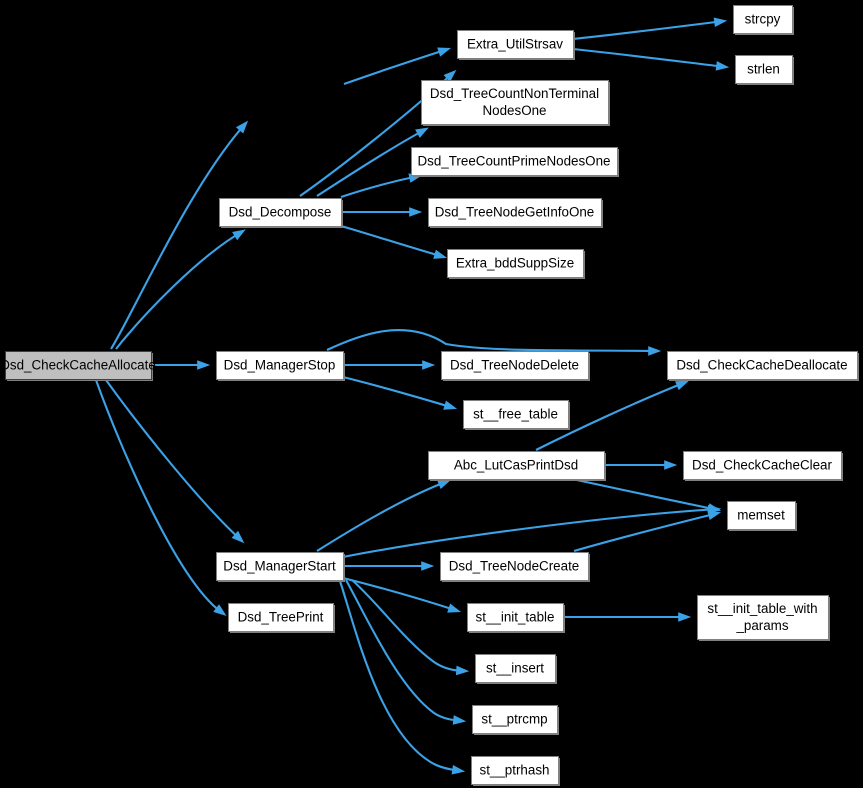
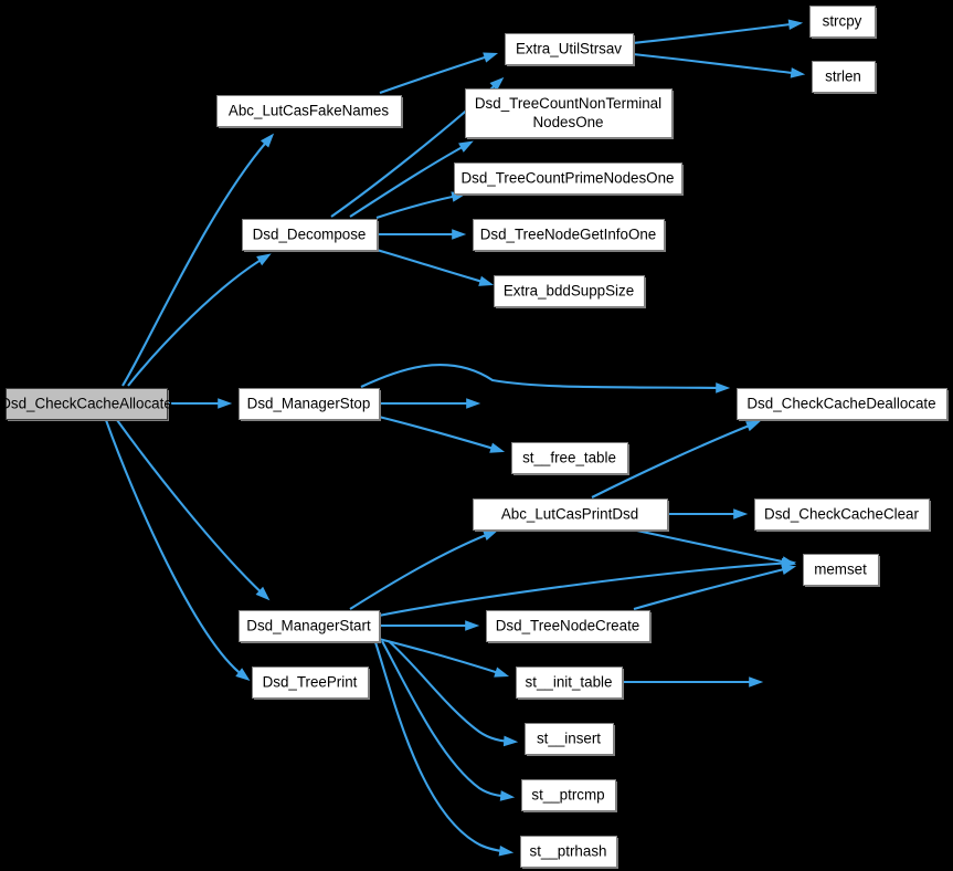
  Dsd_CheckCacheAllocate
+ Abc_LutCasFakeNames
  Dsd_Decompose
  Dsd_ManagerStop
  Dsd_ManagerStart
  Dsd_TreePrint
  Extra_UtilStrsav
  Dsd_TreeCountNonTerminal
  NodesOne
  Dsd_TreeCountPrimeNodesOne
  Dsd_TreeNodeGetInfoOne
  Extra_bddSuppSize
  strcpy
  strlen
- Dsd_TreeNodeDelete
  st__free_table
  Dsd_CheckCacheDeallocate
  Abc_LutCasPrintDsd
  Dsd_CheckCacheClear
  memset
  Dsd_TreeNodeCreate
  st__init_table
- st__init_table_with
- _params
  st__insert
  st__ptrcmp
  st__ptrhash
